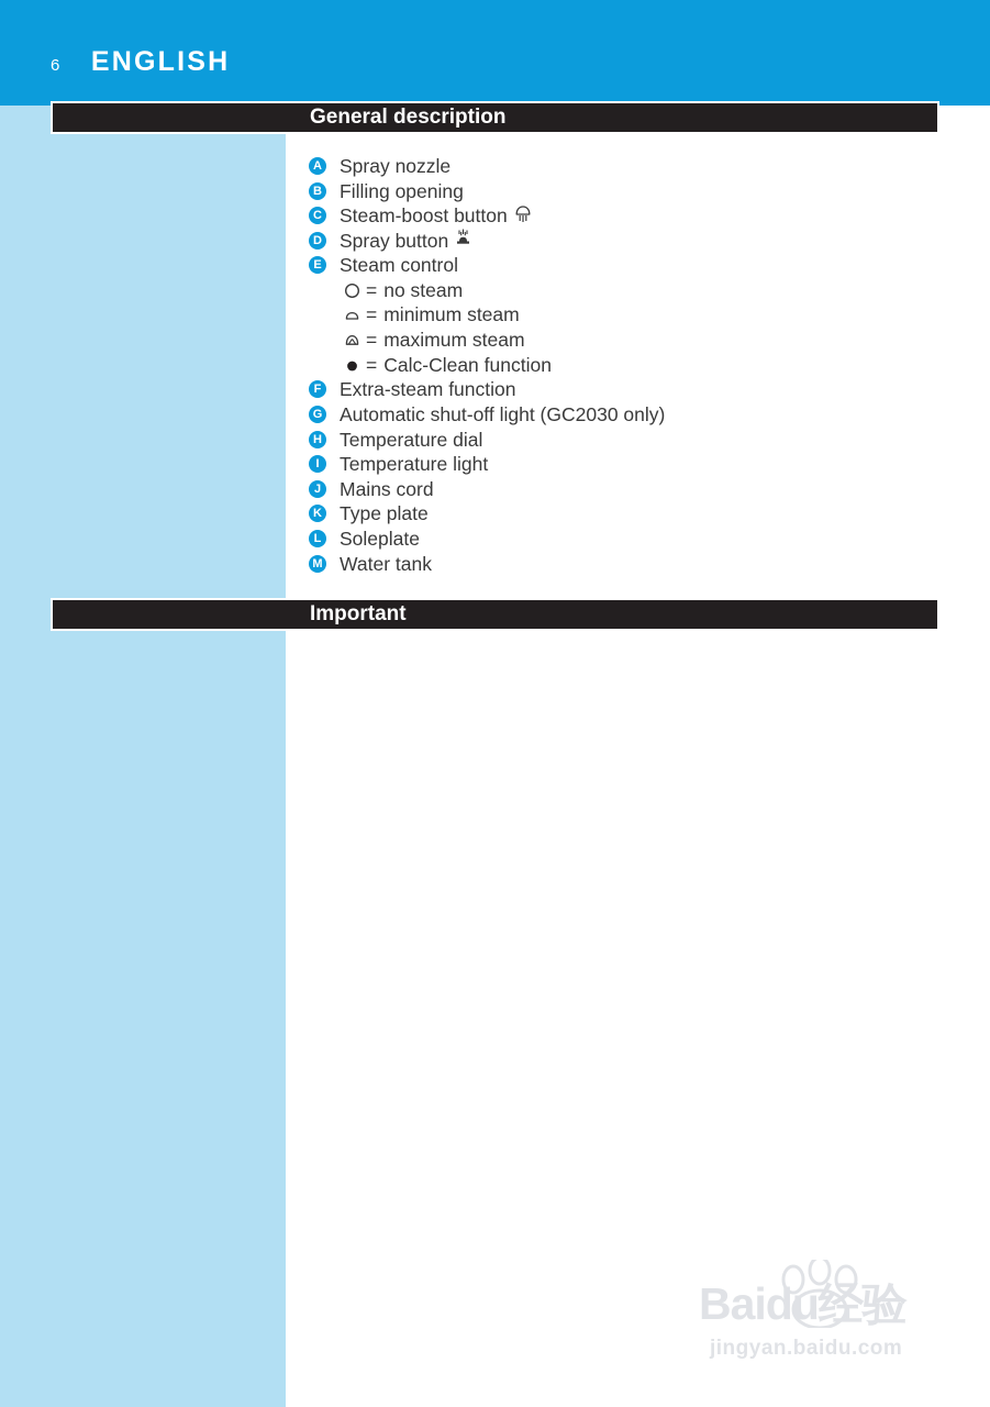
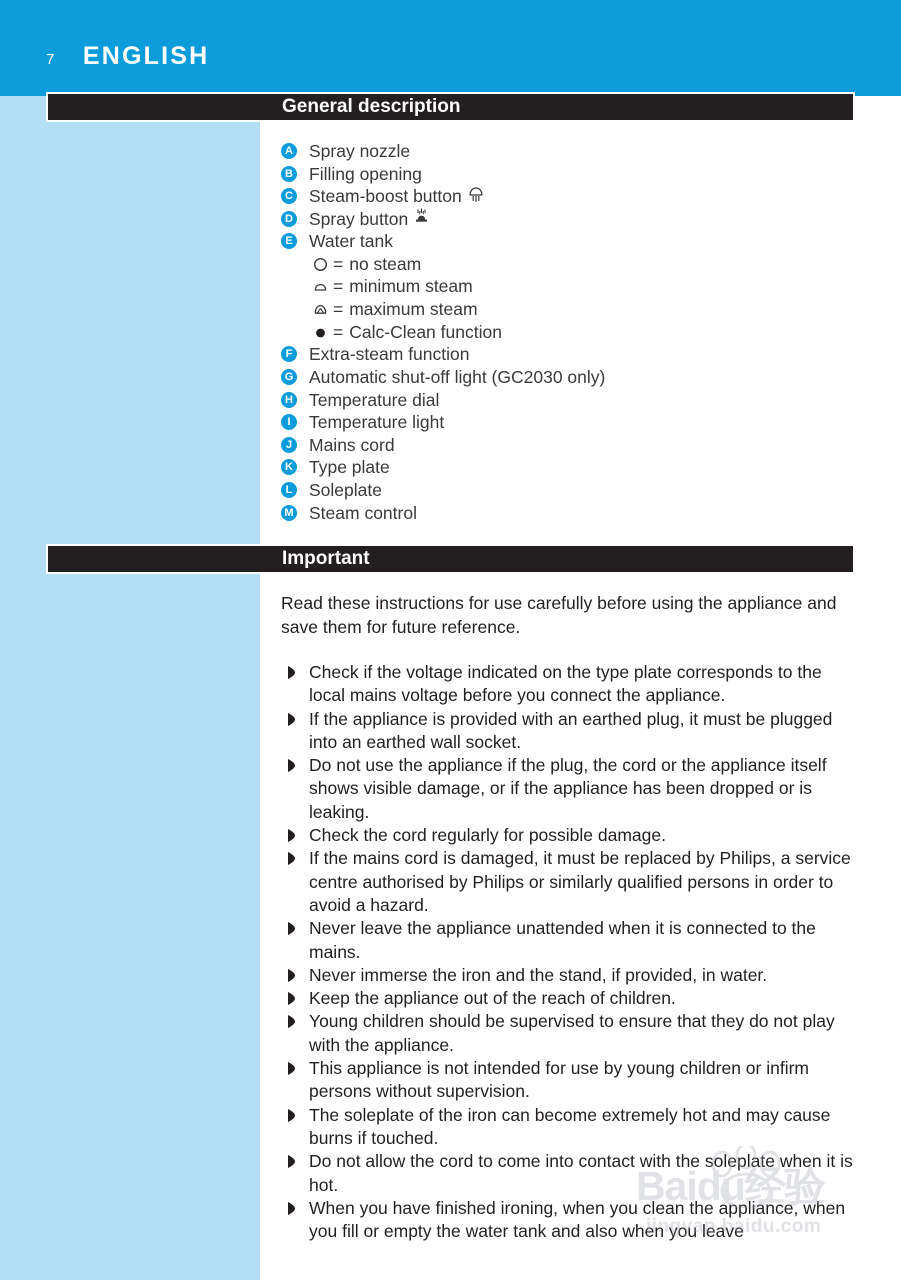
- 6
+ 7
  ENGLISH
  General description
  A
  Spray nozzle
  B
  Filling opening
  C
  Steam-boost button
  D
  Spray button
  E
- Steam control
+ Water tank
  =
  no steam
  =
  minimum steam
  =
  maximum steam
  =
  Calc-Clean function
  F
  Extra-steam function
  G
  Automatic shut-off light (GC2030 only)
  H
  Temperature dial
  I
  Temperature light
  J
  Mains cord
  K
  Type plate
  L
  Soleplate
  M
- Water tank
+ Steam control
  Important
+ Read these instructions for use carefully before using the appliance and save them for future reference.
+ Check if the voltage indicated on the type plate corresponds to the local mains voltage before you connect the appliance.
+ If the appliance is provided with an earthed plug, it must be plugged into an earthed wall socket.
+ Do not use the appliance if the plug, the cord or the appliance itself shows visible damage, or if the appliance has been dropped or is leaking.
+ Check the cord regularly for possible damage.
+ If the mains cord is damaged, it must be replaced by Philips, a service centre authorised by Philips or similarly qualified persons in order to avoid a hazard.
+ Never leave the appliance unattended when it is connected to the mains.
+ Never immerse the iron and the stand, if provided, in water.
+ Keep the appliance out of the reach of children.
+ Young children should be supervised to ensure that they do not play with the appliance.
+ This appliance is not intended for use by young children or infirm persons without supervision.
+ The soleplate of the iron can become extremely hot and may cause burns if touched.
+ Do not allow the cord to come into contact with the soleplate when it is hot.
+ When you have finished ironing, when you clean the appliance, when you fill or empty the water tank and also when you leave
  Baidu经验
  jingyan.baidu.com
